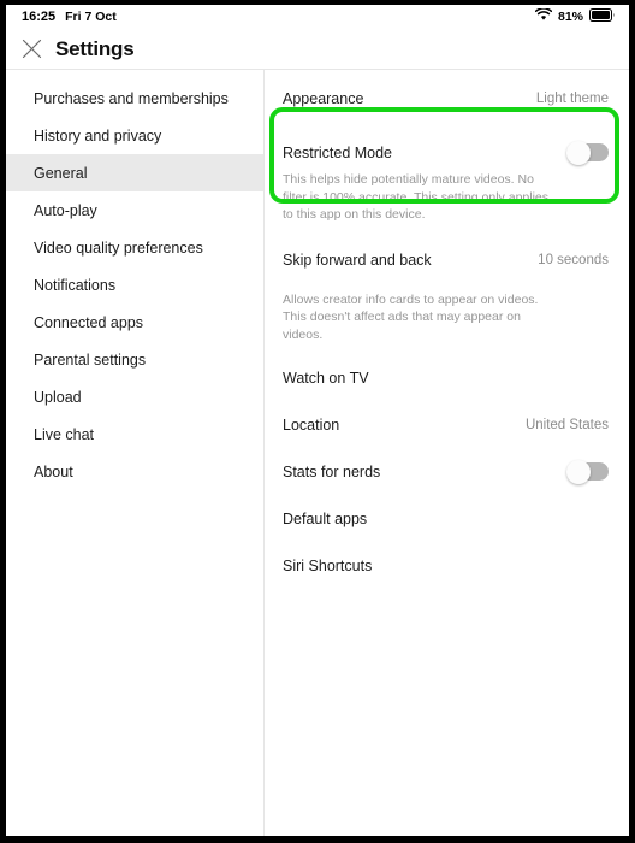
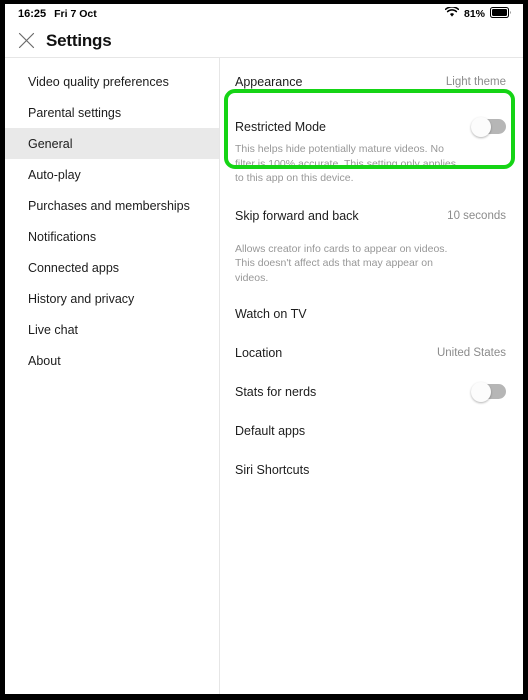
  16:25
  Fri 7 Oct
  81%
  Settings
- Purchases and memberships
+ Video quality preferences
- History and privacy
+ Parental settings
  General
  Auto-play
- Video quality preferences
+ Purchases and memberships
  Notifications
  Connected apps
- Parental settings
+ History and privacy
- Upload
  Live chat
  About
  Appearance
  Light theme
  Restricted Mode
  This helps hide potentially mature videos. No filter is 100% accurate. This setting only applies to this app on this device.
  Skip forward and back
  10 seconds
  Allows creator info cards to appear on videos. This doesn't affect ads that may appear on videos.
  Watch on TV
  Location
  United States
  Stats for nerds
  Default apps
  Siri Shortcuts
